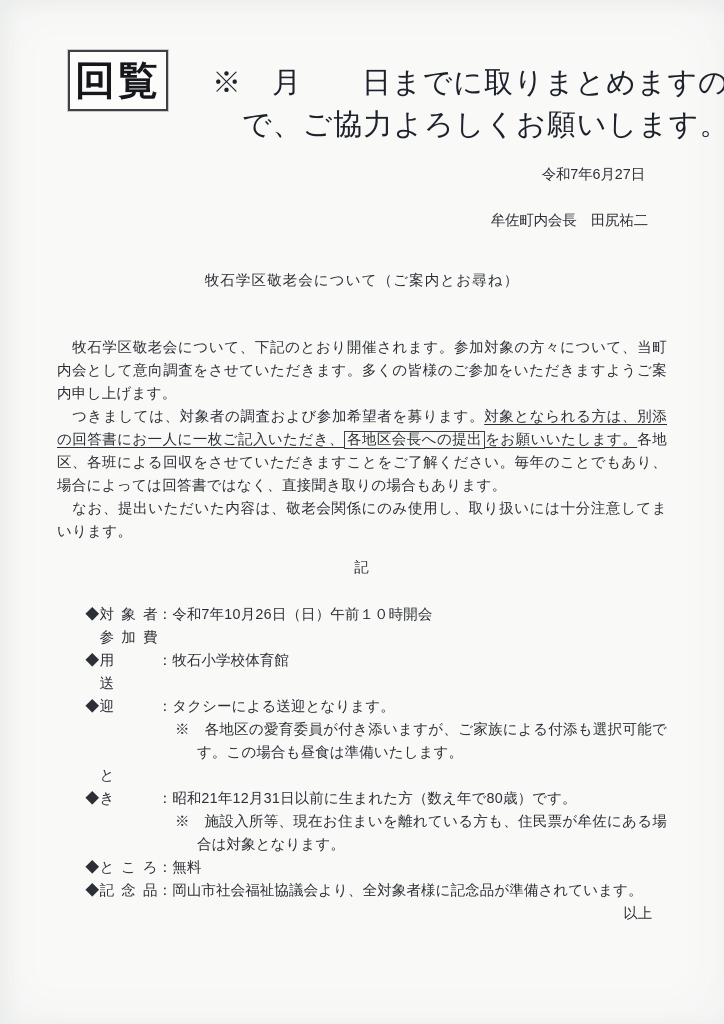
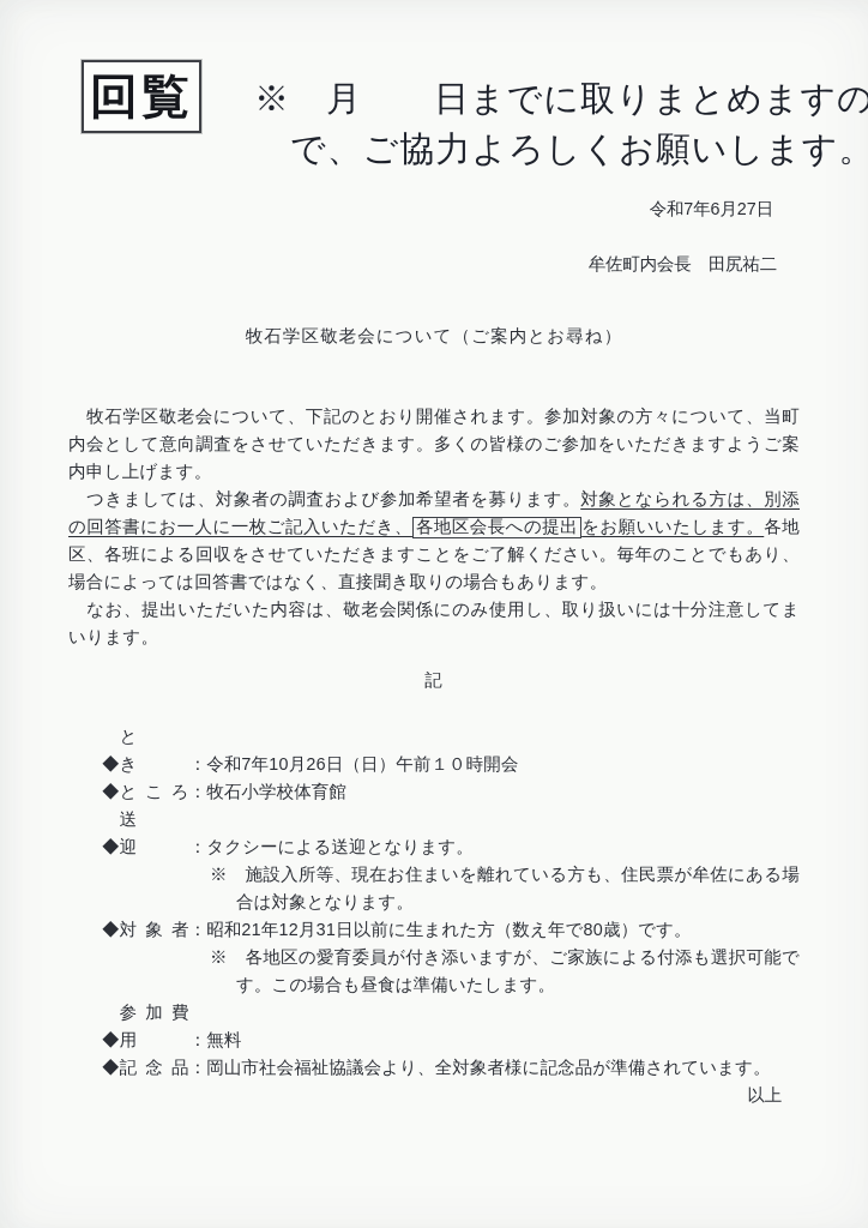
  回覧
  ※ 月 日までに取りまとめますの
  で、ご協力よろしくお願いします。
  令和7年6月27日
  牟佐町内会長 田尻祐二
  牧石学区敬老会について（ご案内とお尋ね）
  牧石学区敬老会について、下記のとおり開催されます。参加対象の方々について、当町内会として意向調査をさせていただきます。多くの皆様のご参加をいただきますようご案内申し上げます。
  つきましては、対象者の調査および参加希望者を募ります。対象となられる方は、別添の回答書にお一人に一枚ご記入いただき、 各地区会長への提出 をお願いいたします。各地区、各班による回収をさせていただきますことをご了解ください。毎年のことでもあり、場合によっては回答書ではなく、直接聞き取りの場合もあります。
  なお、提出いただいた内容は、敬老会関係にのみ使用し、取り扱いには十分注意してまいります。
  記
- ◆対 象 者：令和7年10月26日（日）午前１０時開会
+ ◆と き ：令和7年10月26日（日）午前１０時開会
- ◆参加費用 ：牧石小学校体育館
+ ◆と こ ろ：牧石小学校体育館
  ◆送 迎 ：タクシーによる送迎となります。
- ※ 各地区の愛育委員が付き添いますが、ご家族による付添も選択可能です。この場合も昼食は準備いたします。
+ ※ 施設入所等、現在お住まいを離れている方も、住民票が牟佐にある場合は対象となります。
- ◆と き ：昭和21年12月31日以前に生まれた方（数え年で80歳）です。
+ ◆対 象 者：昭和21年12月31日以前に生まれた方（数え年で80歳）です。
- ※ 施設入所等、現在お住まいを離れている方も、住民票が牟佐にある場合は対象となります。
+ ※ 各地区の愛育委員が付き添いますが、ご家族による付添も選択可能です。この場合も昼食は準備いたします。
- ◆と こ ろ：無料
+ ◆参加費用 ：無料
  ◆記 念 品：岡山市社会福祉協議会より、全対象者様に記念品が準備されています。
  以上
